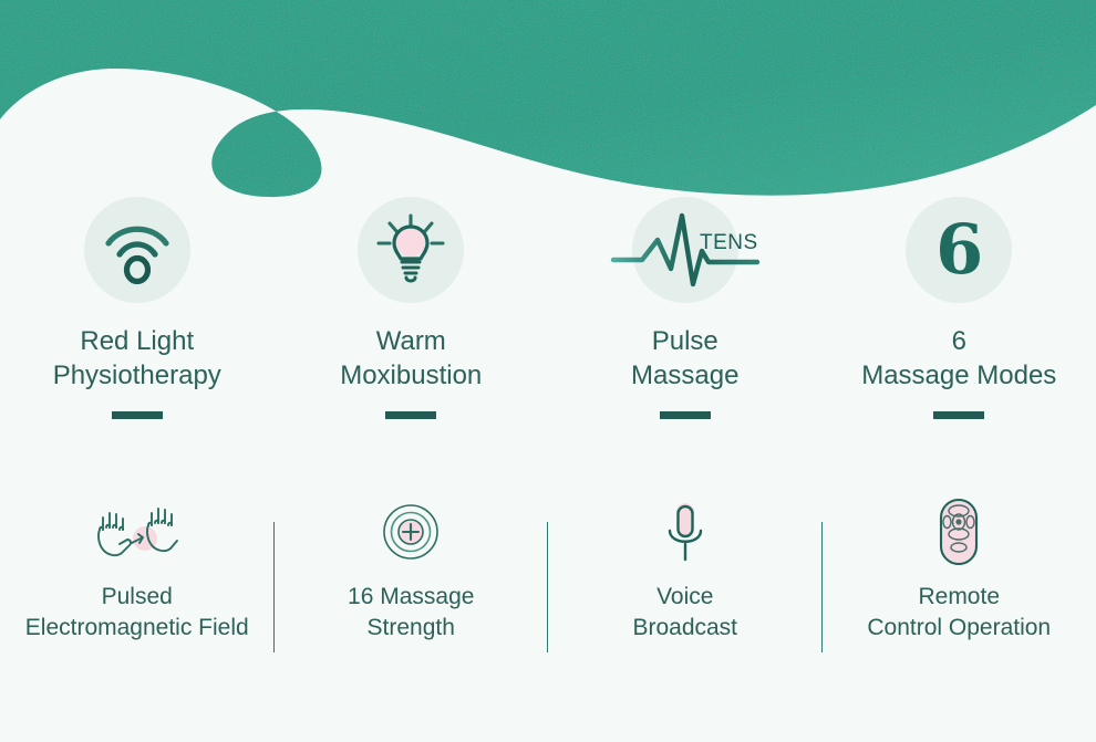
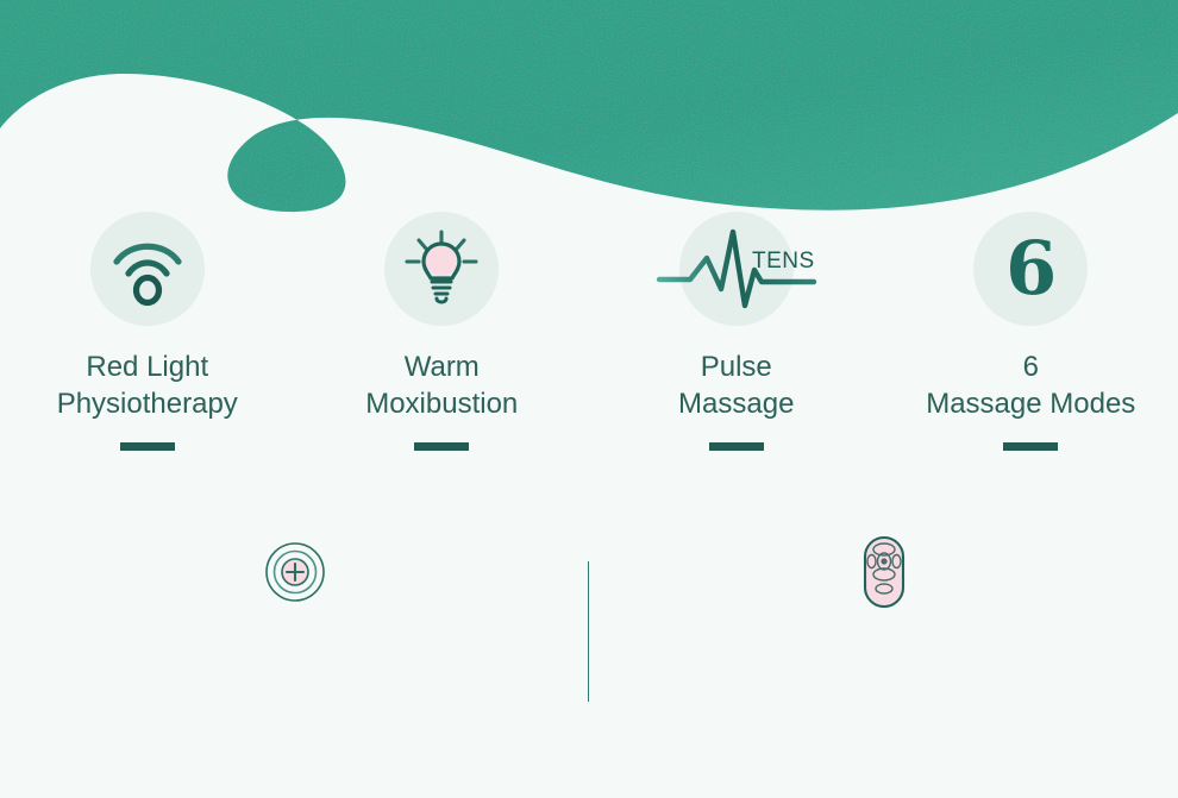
  Red Light
  Physiotherapy
  Warm
  Moxibustion
  TENS
  Pulse
  Massage
  6
  6
  Massage Modes
- Pulsed
- Electromagnetic Field
- 16 Massage
- Strength
- Voice
- Broadcast
- Remote
- Control Operation
